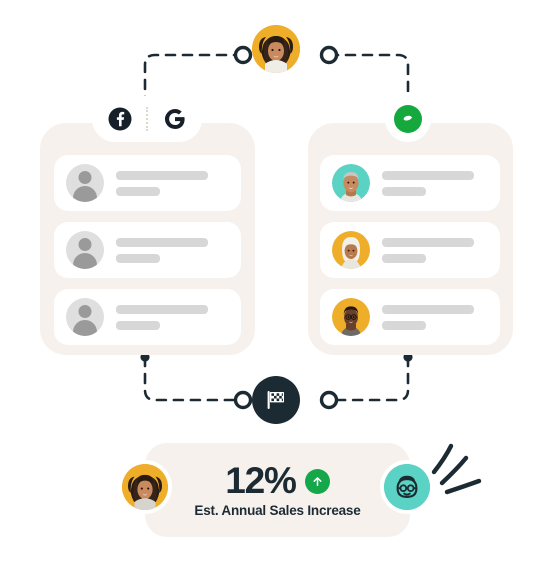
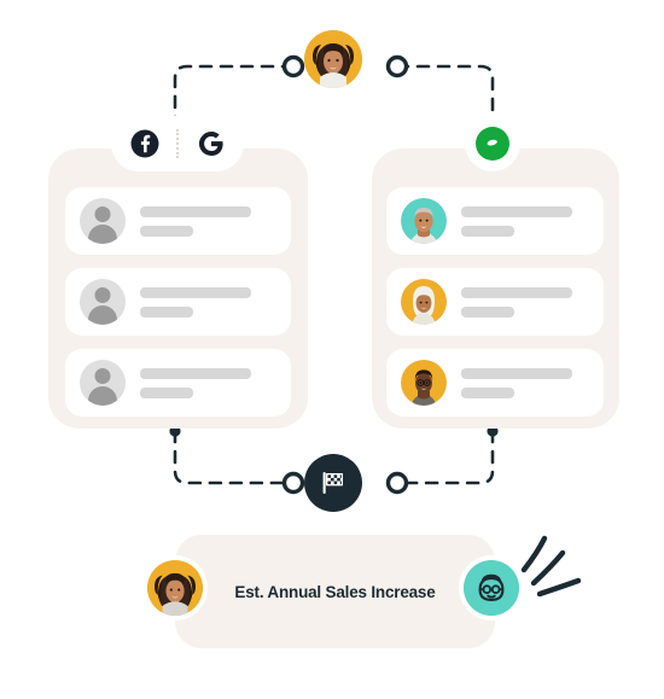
- 12%
  Est. Annual Sales Increase
